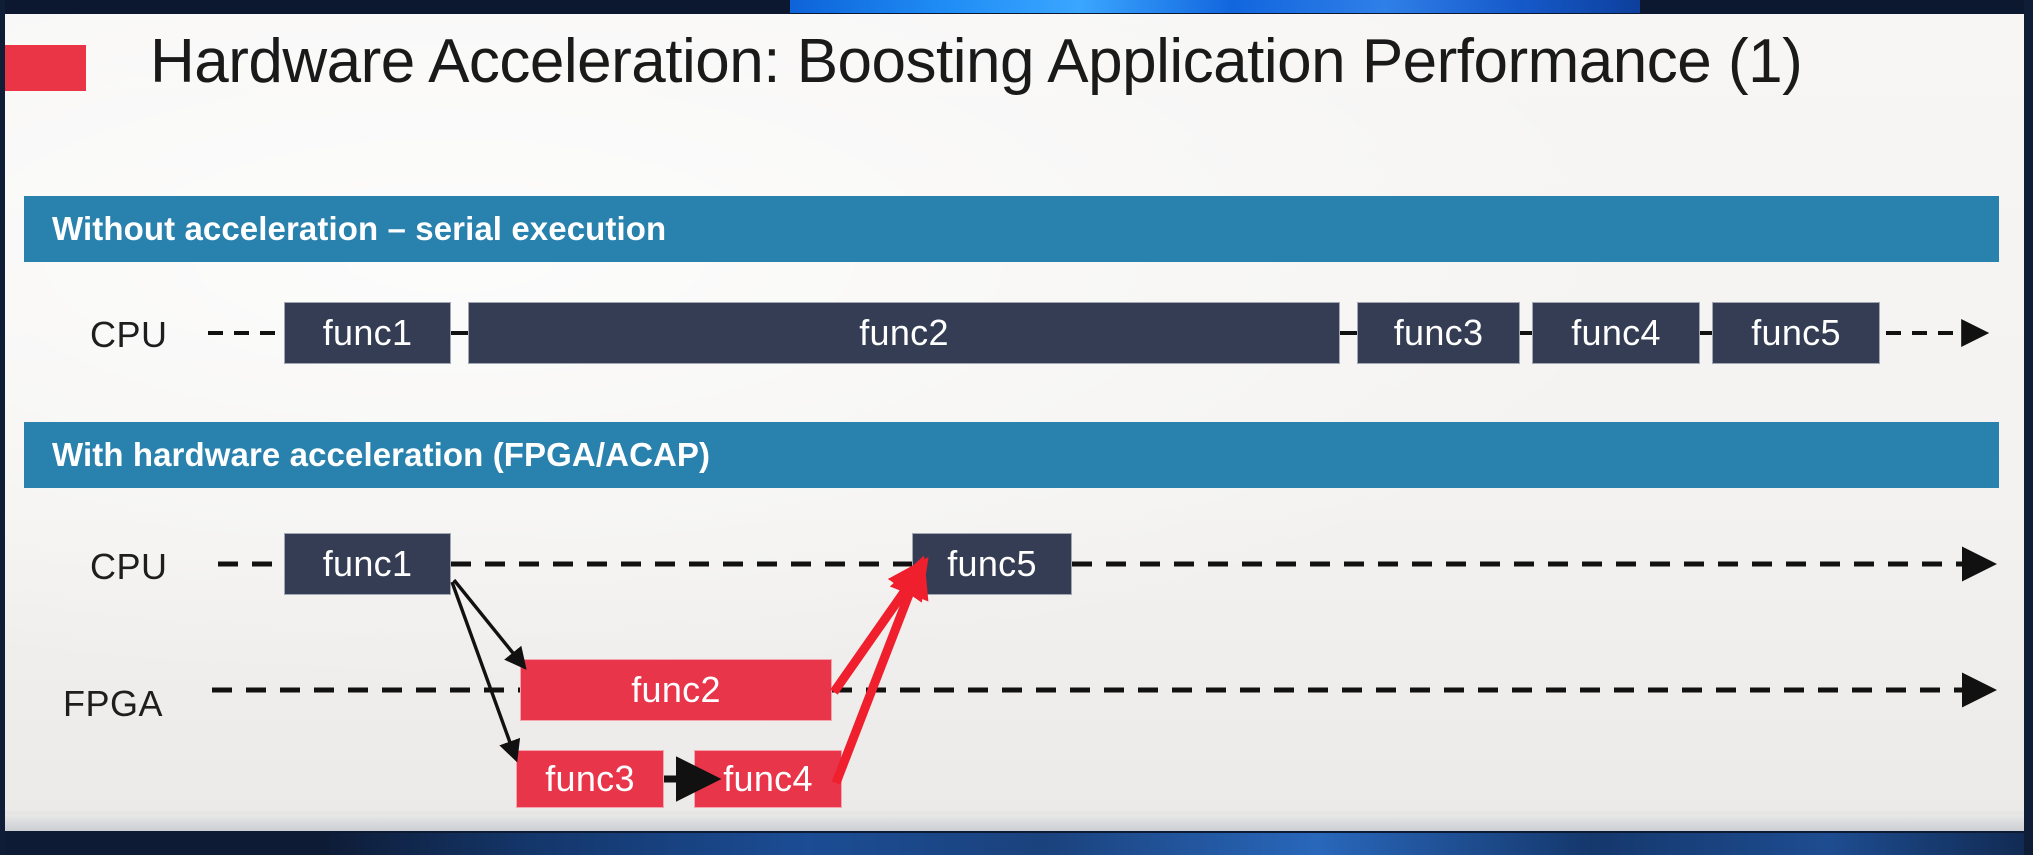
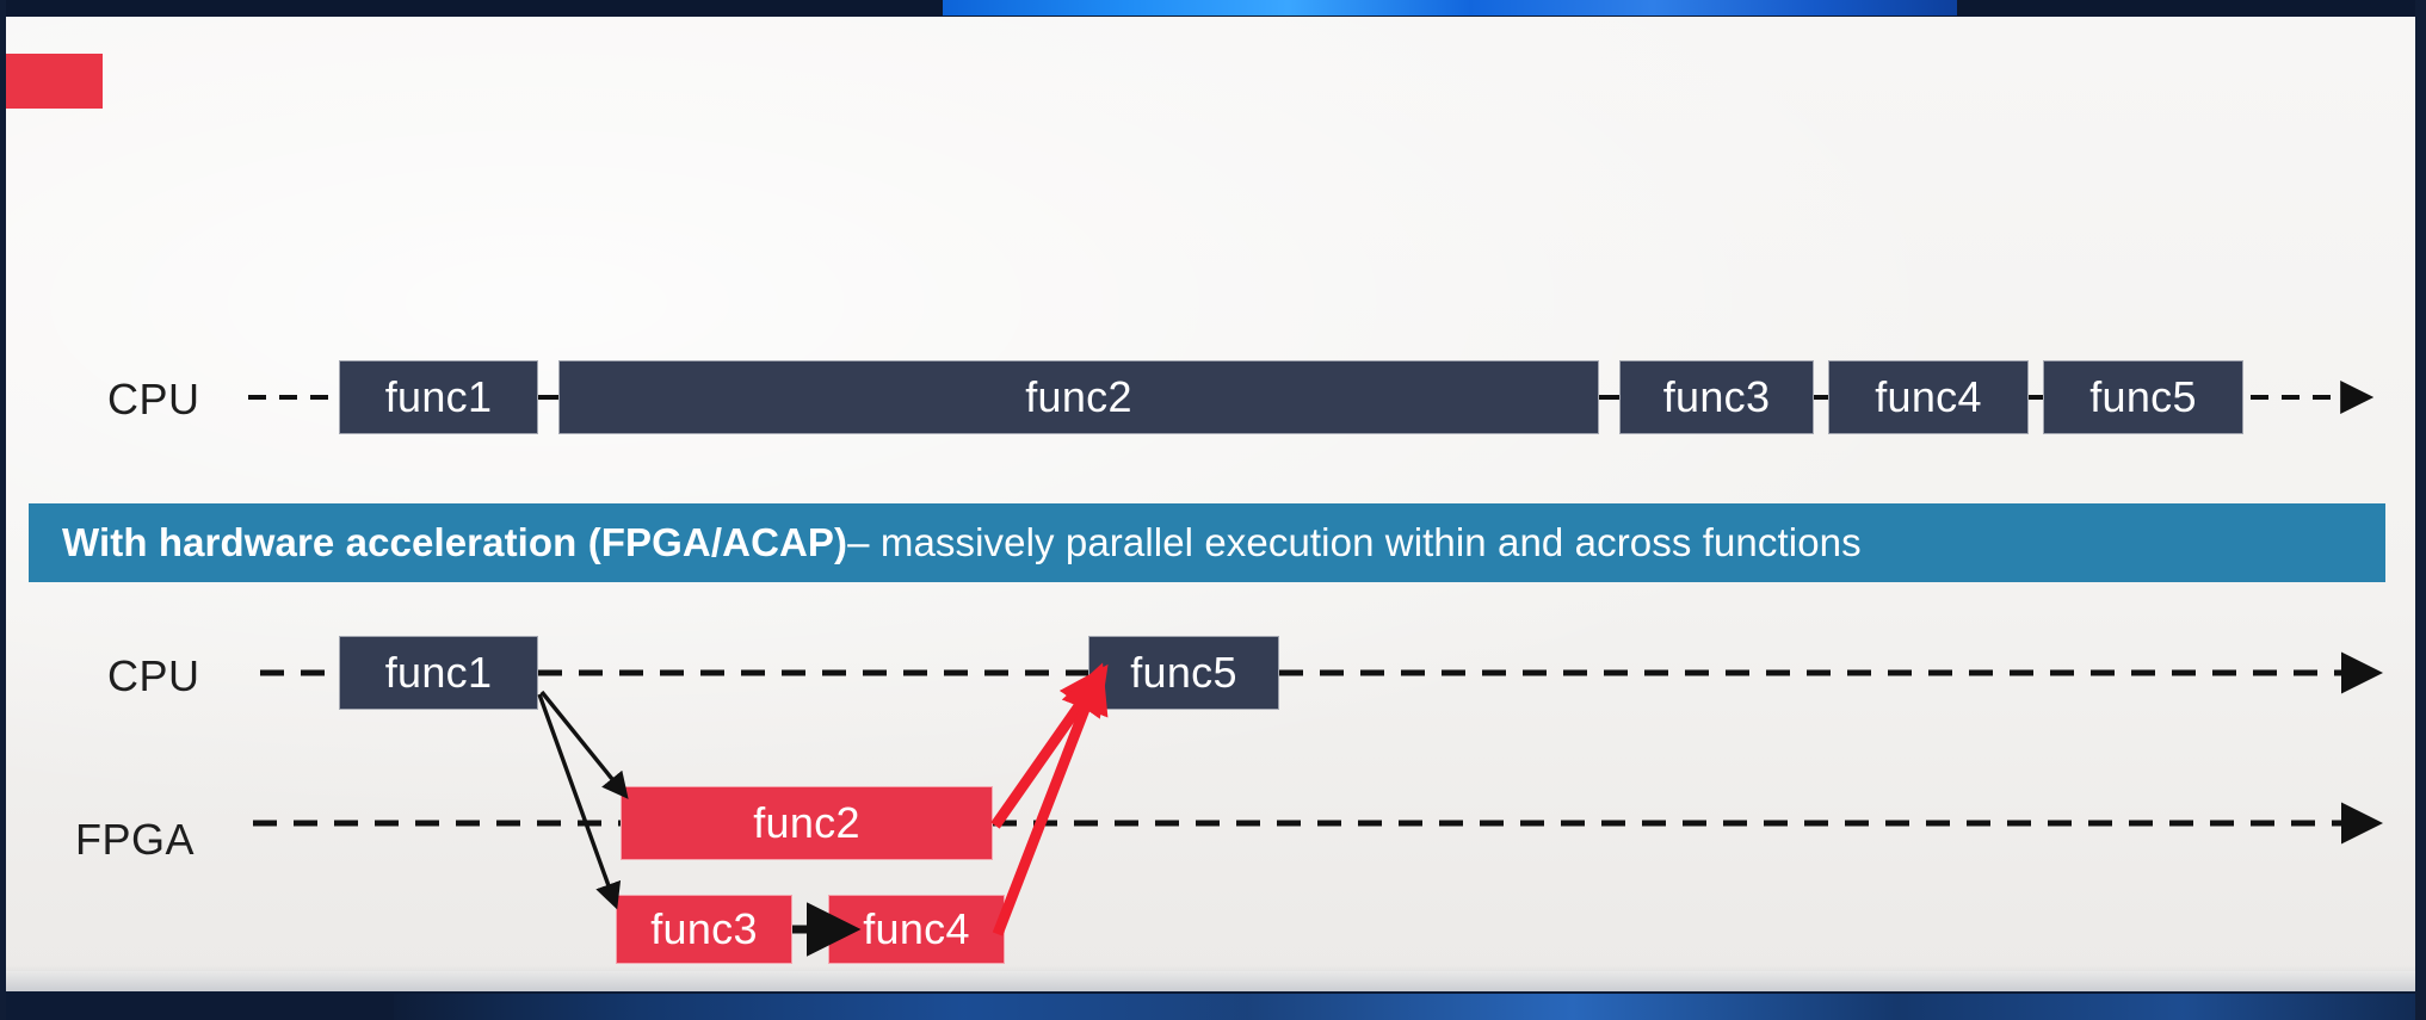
- Hardware Acceleration: Boosting Application Performance (1)
- Without acceleration – serial execution
  CPU
  func1
  func2
  func3
  func4
  func5
  With hardware acceleration (FPGA/ACAP)
+ – massively parallel execution within and across functions
  CPU
  FPGA
  func1
  func5
  func2
  func3
  func4
